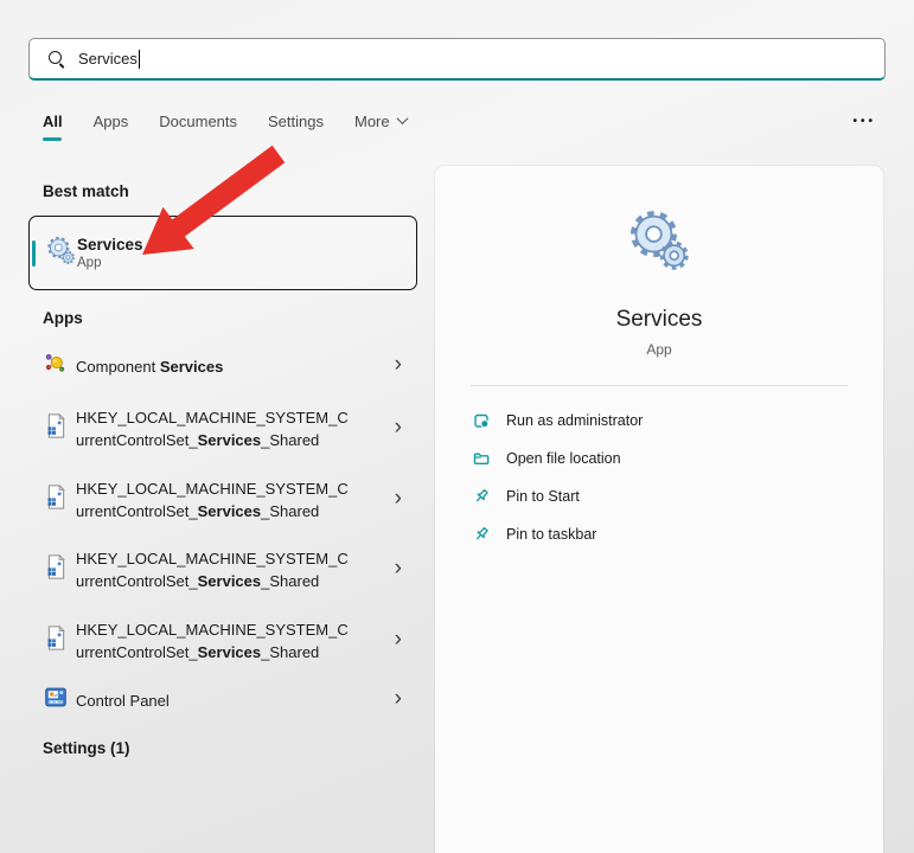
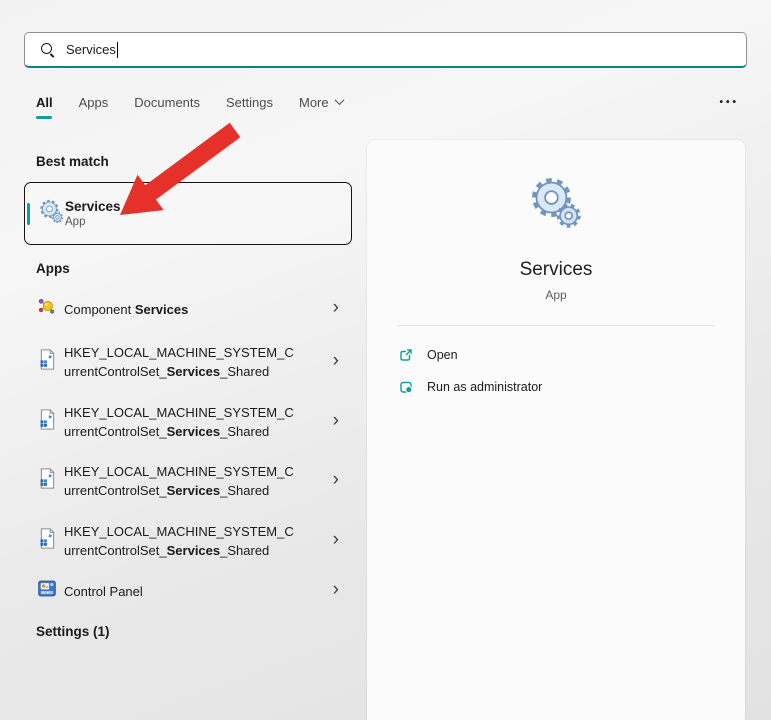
  Services
  All
  Apps
  Documents
  Settings
  More
  •••
  Best match
  Services
  App
  Apps
  Component Services
  ›
  HKEY_LOCAL_MACHINE_SYSTEM_C
  urrentControlSet_Services_Shared
  ›
  HKEY_LOCAL_MACHINE_SYSTEM_C
  urrentControlSet_Services_Shared
  ›
  HKEY_LOCAL_MACHINE_SYSTEM_C
  urrentControlSet_Services_Shared
  ›
  HKEY_LOCAL_MACHINE_SYSTEM_C
  urrentControlSet_Services_Shared
  ›
  Control Panel
  ›
  Settings (1)
  Services
  App
+ Open
  Run as administrator
- Open file location
- Pin to Start
- Pin to taskbar
